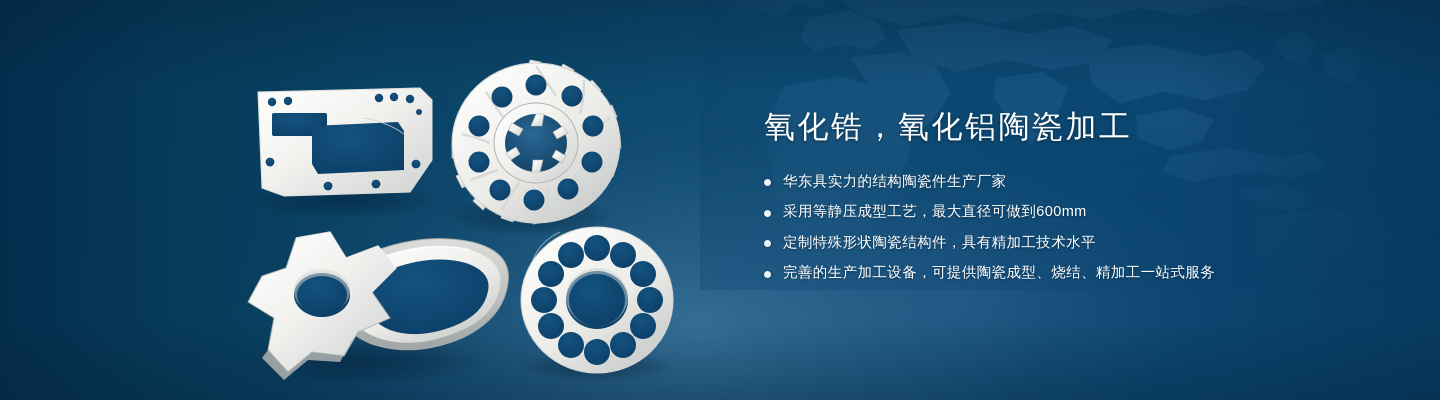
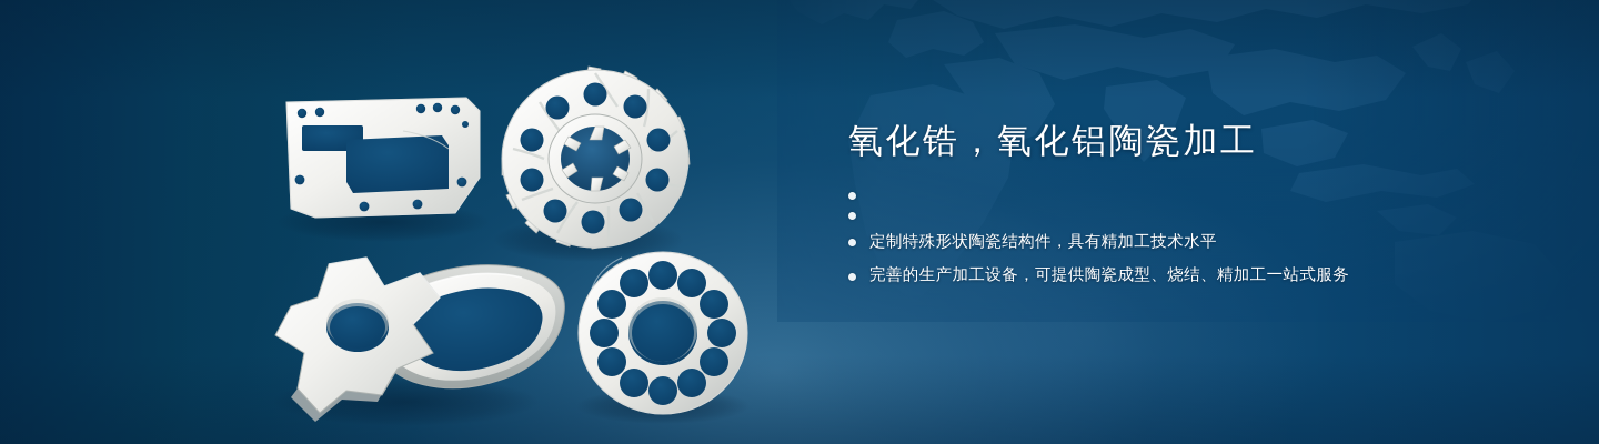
  氧化锆，氧化铝陶瓷加工
- 华东具实力的结构陶瓷件生产厂家
- 采用等静压成型工艺，最大直径可做到600mm
  定制特殊形状陶瓷结构件，具有精加工技术水平
  完善的生产加工设备，可提供陶瓷成型、烧结、精加工一站式服务
